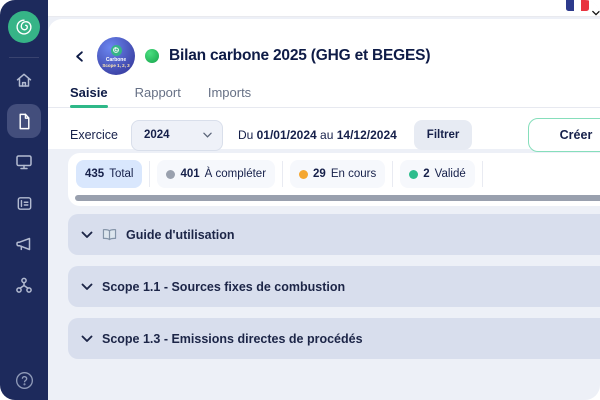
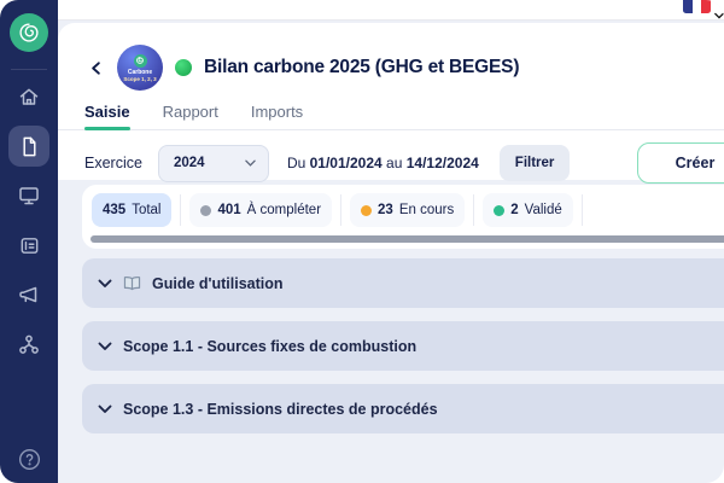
  Bilan carbone 2025 (GHG et BEGES)
  Saisie
  Rapport
  Imports
  Exercice
  2024
  Du 01/01/2024 au 14/12/2024
  Filtrer
  Créer
  435
  Total
  401
  À compléter
- 29
+ 23
  En cours
  2
  Validé
  Guide d'utilisation
  Scope 1.1 - Sources fixes de combustion
  Scope 1.3 - Emissions directes de procédés
